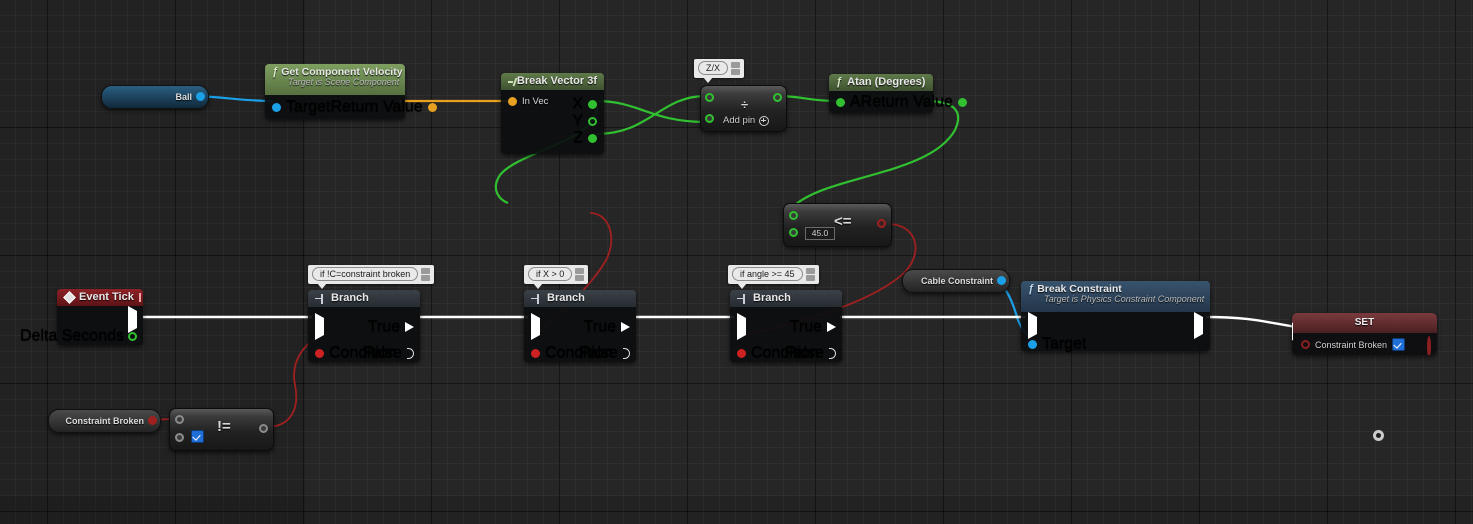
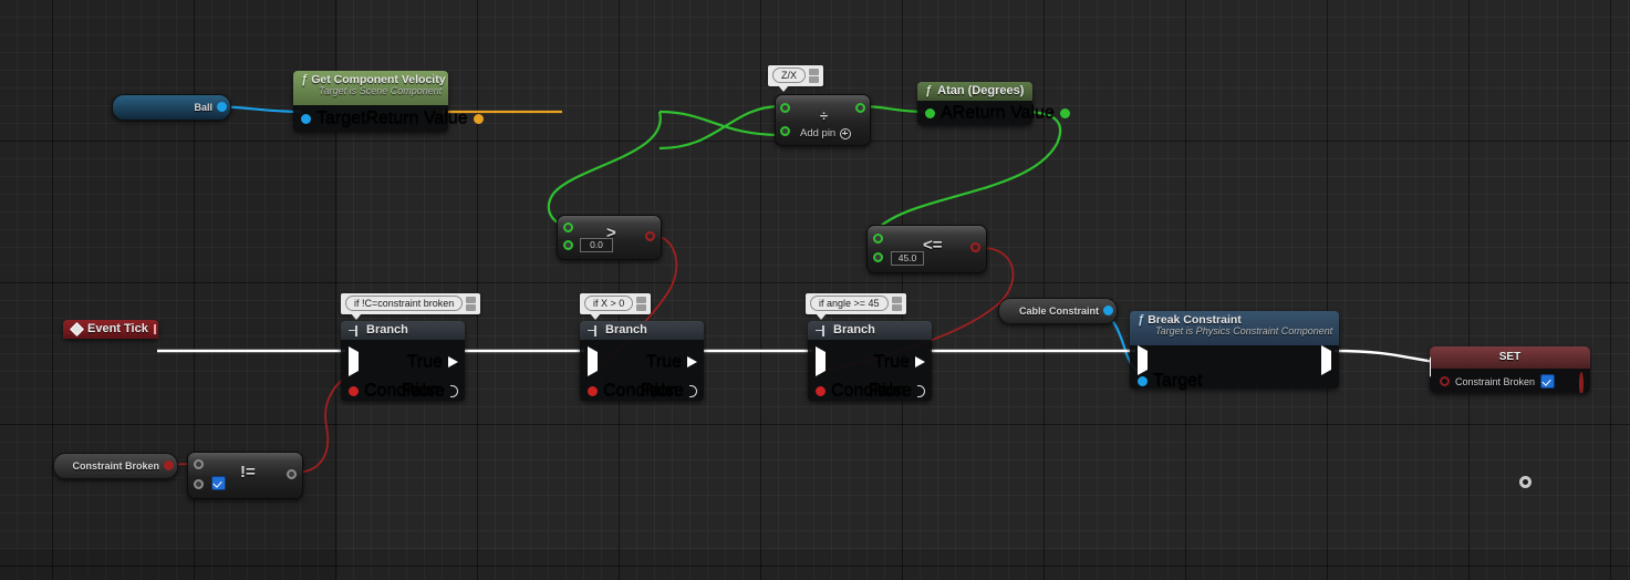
  Ball
  ƒ Get Component Velocity
  Target is Scene Component
  Return Value
- Break Vector 3f
- In Vec
- Y
- Z
  Z/X
  ÷
  Add pin
  ƒ
  Atan (Degrees)
  Return Value
+ 0.0
+ >
  45.0
  <=
  Event Tick
- Delta Seconds
  if !C=constraint broken
  Branch
  if X > 0
  Branch
  if angle >= 45
  Branch
  Cable Constraint
  ƒ Break Constraint
  Target is Physics Constraint Component
  Target
  SET
  Constraint Broken
  Constraint Broken
  !=
